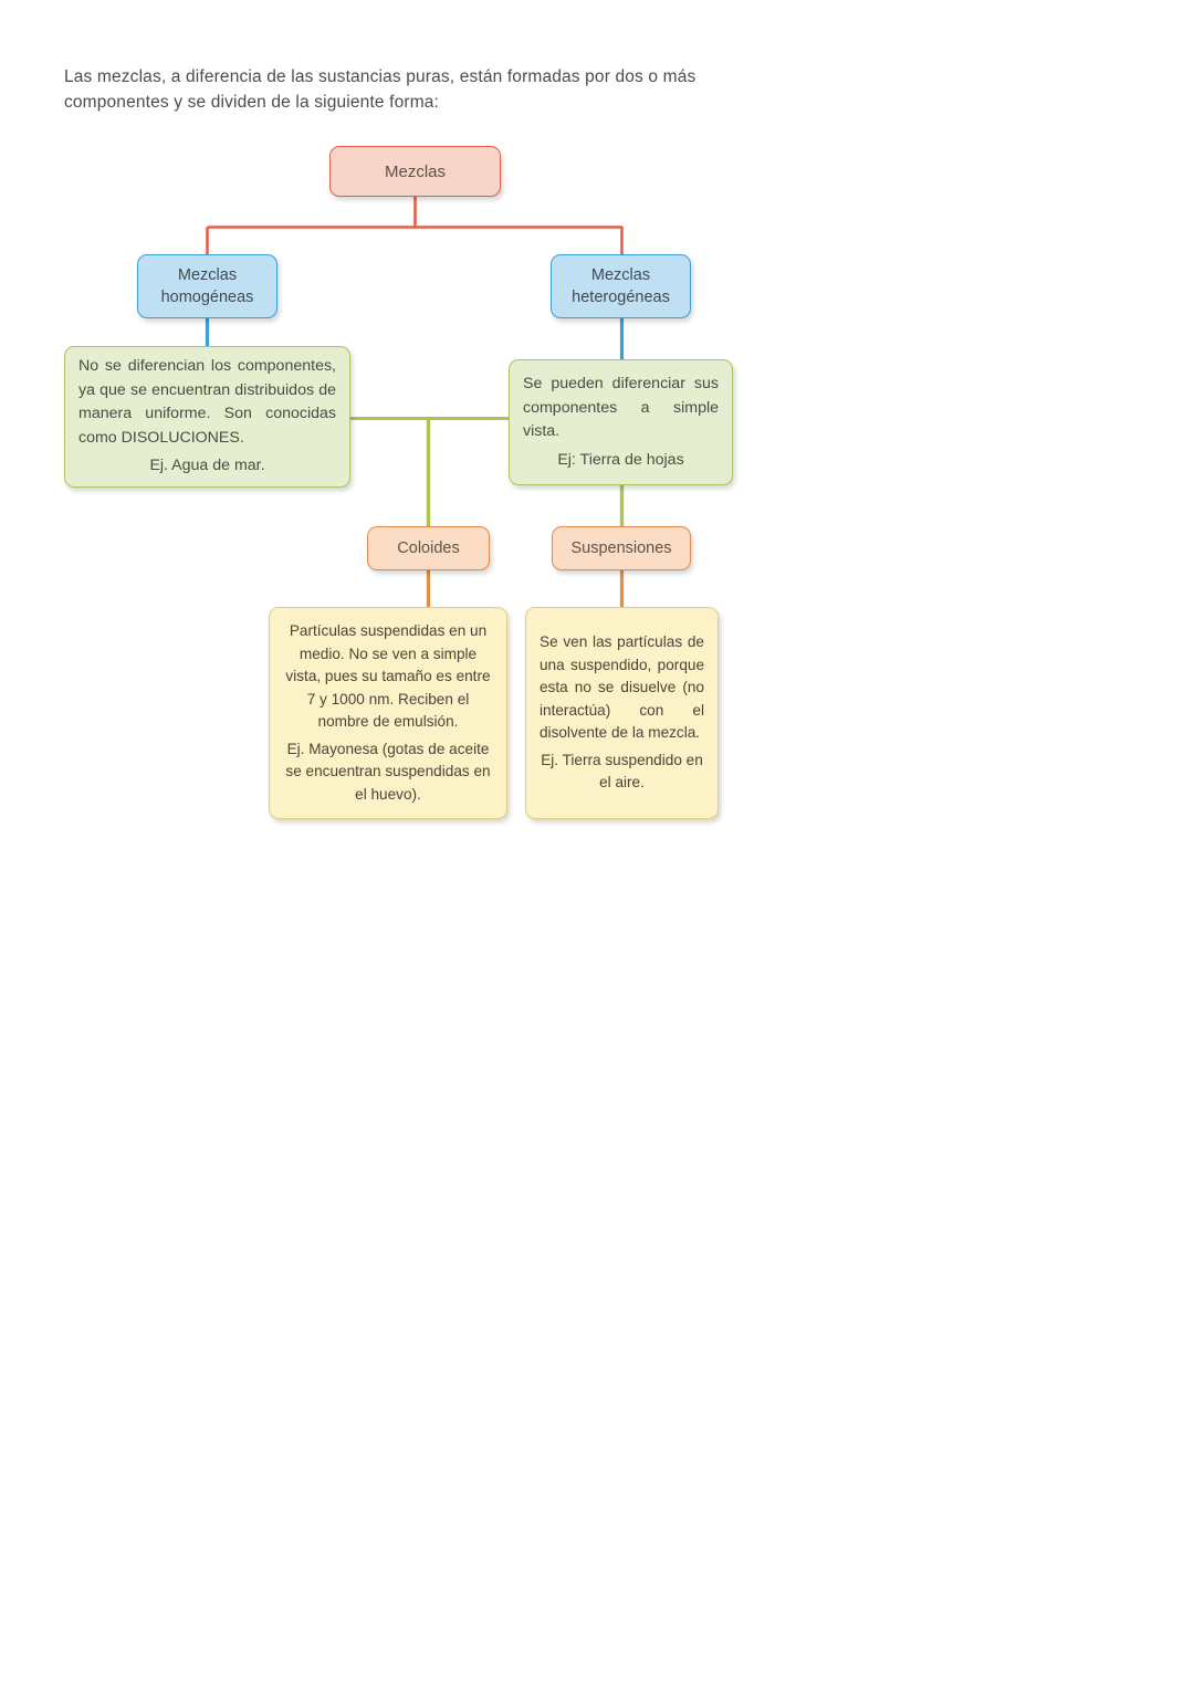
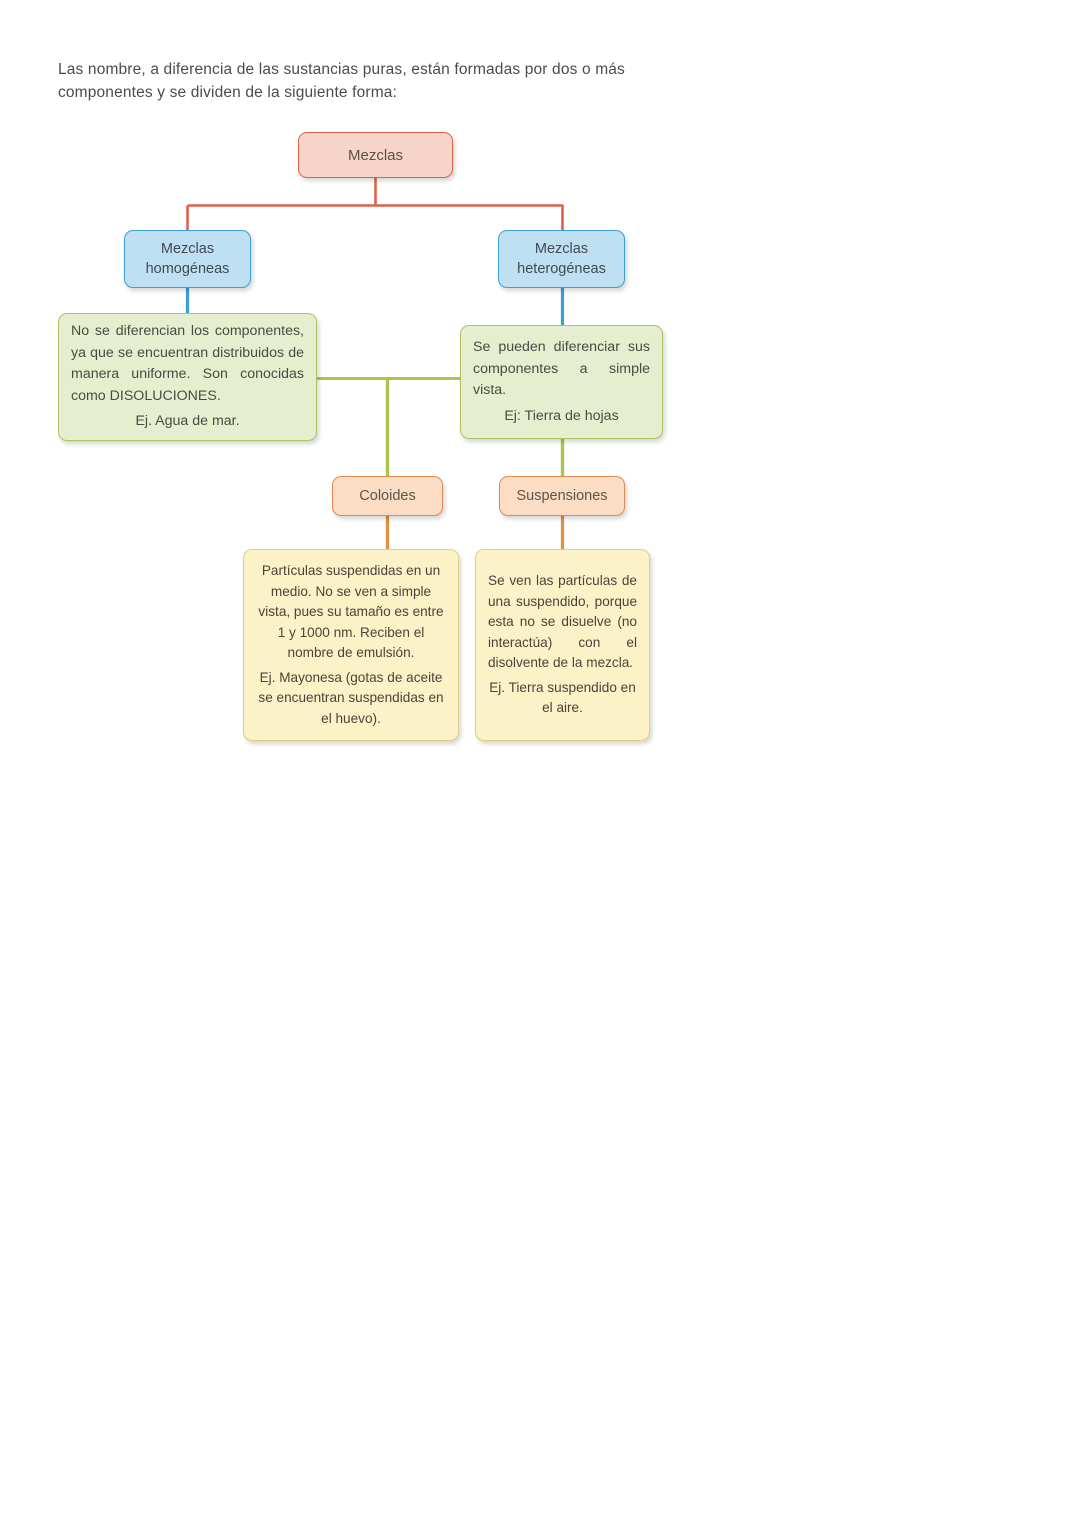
- Las mezclas, a diferencia de las sustancias puras, están formadas por dos o más componentes y se dividen de la siguiente forma:
+ Las nombre, a diferencia de las sustancias puras, están formadas por dos o más componentes y se dividen de la siguiente forma:
  Mezclas
  Mezclas
  homogéneas
  Mezclas
  heterogéneas
  No se diferencian los componentes, ya que se encuentran distribuidos de manera uniforme. Son conocidas como DISOLUCIONES.
  Ej. Agua de mar.
  Se pueden diferenciar sus componentes a simple vista.
  Ej: Tierra de hojas
  Coloides
  Suspensiones
- Partículas suspendidas en un medio. No se ven a simple vista, pues su tamaño es entre 7 y 1000 nm. Reciben el nombre de emulsión.
+ Partículas suspendidas en un medio. No se ven a simple vista, pues su tamaño es entre 1 y 1000 nm. Reciben el nombre de emulsión.
  Ej. Mayonesa (gotas de aceite se encuentran suspendidas en el huevo).
  Se ven las partículas de una suspendido, porque esta no se disuelve (no interactúa) con el disolvente de la mezcla.
  Ej. Tierra suspendido en el aire.
